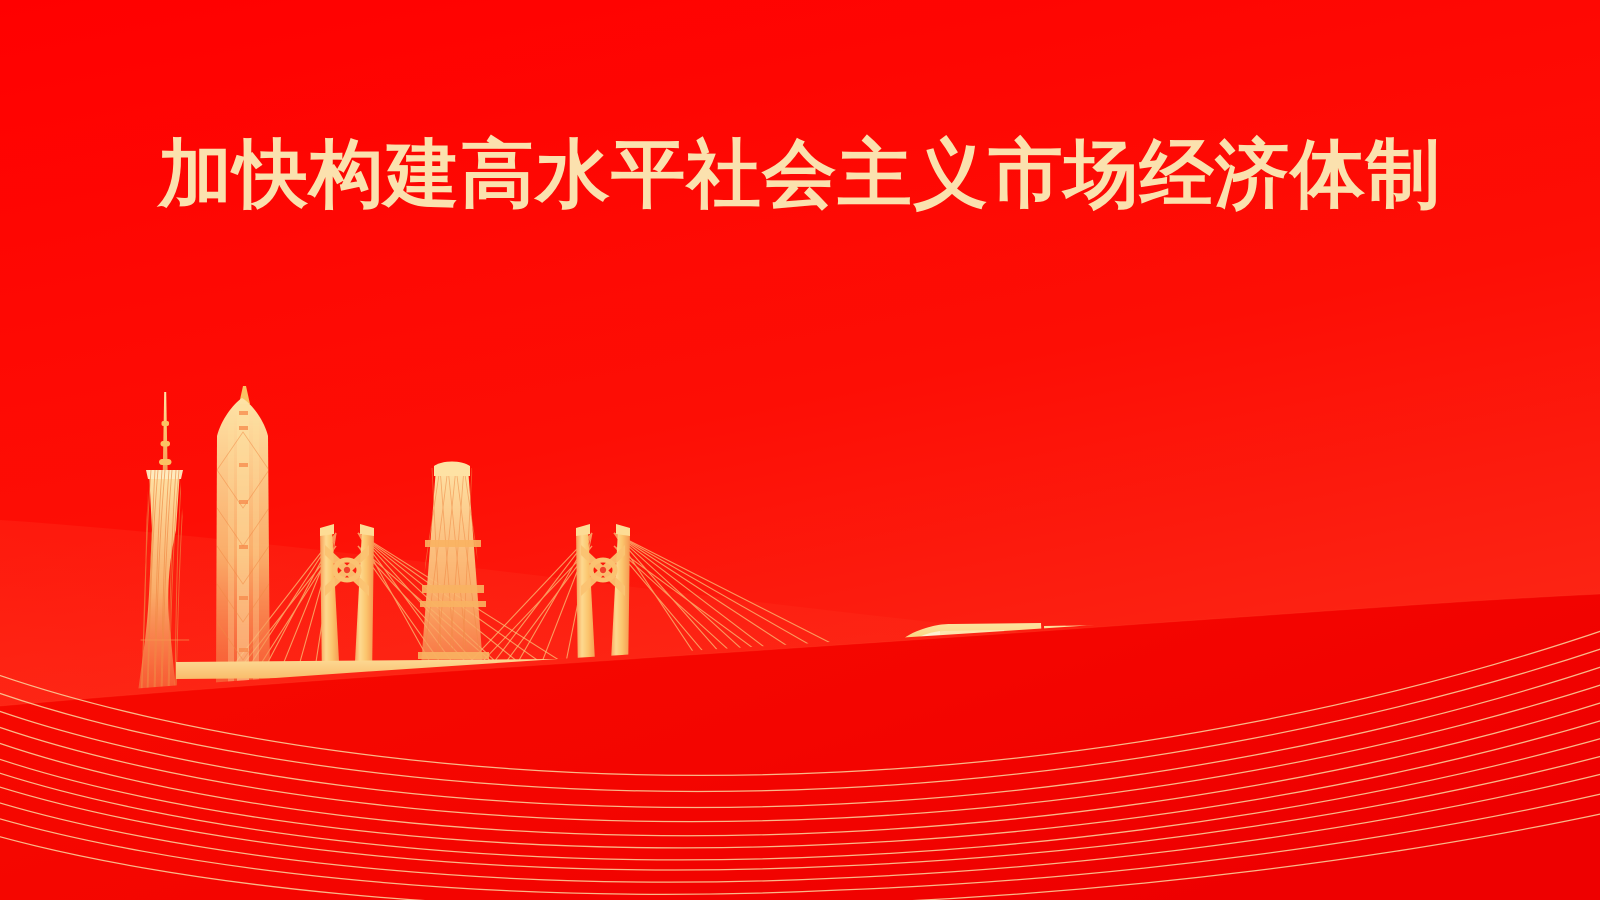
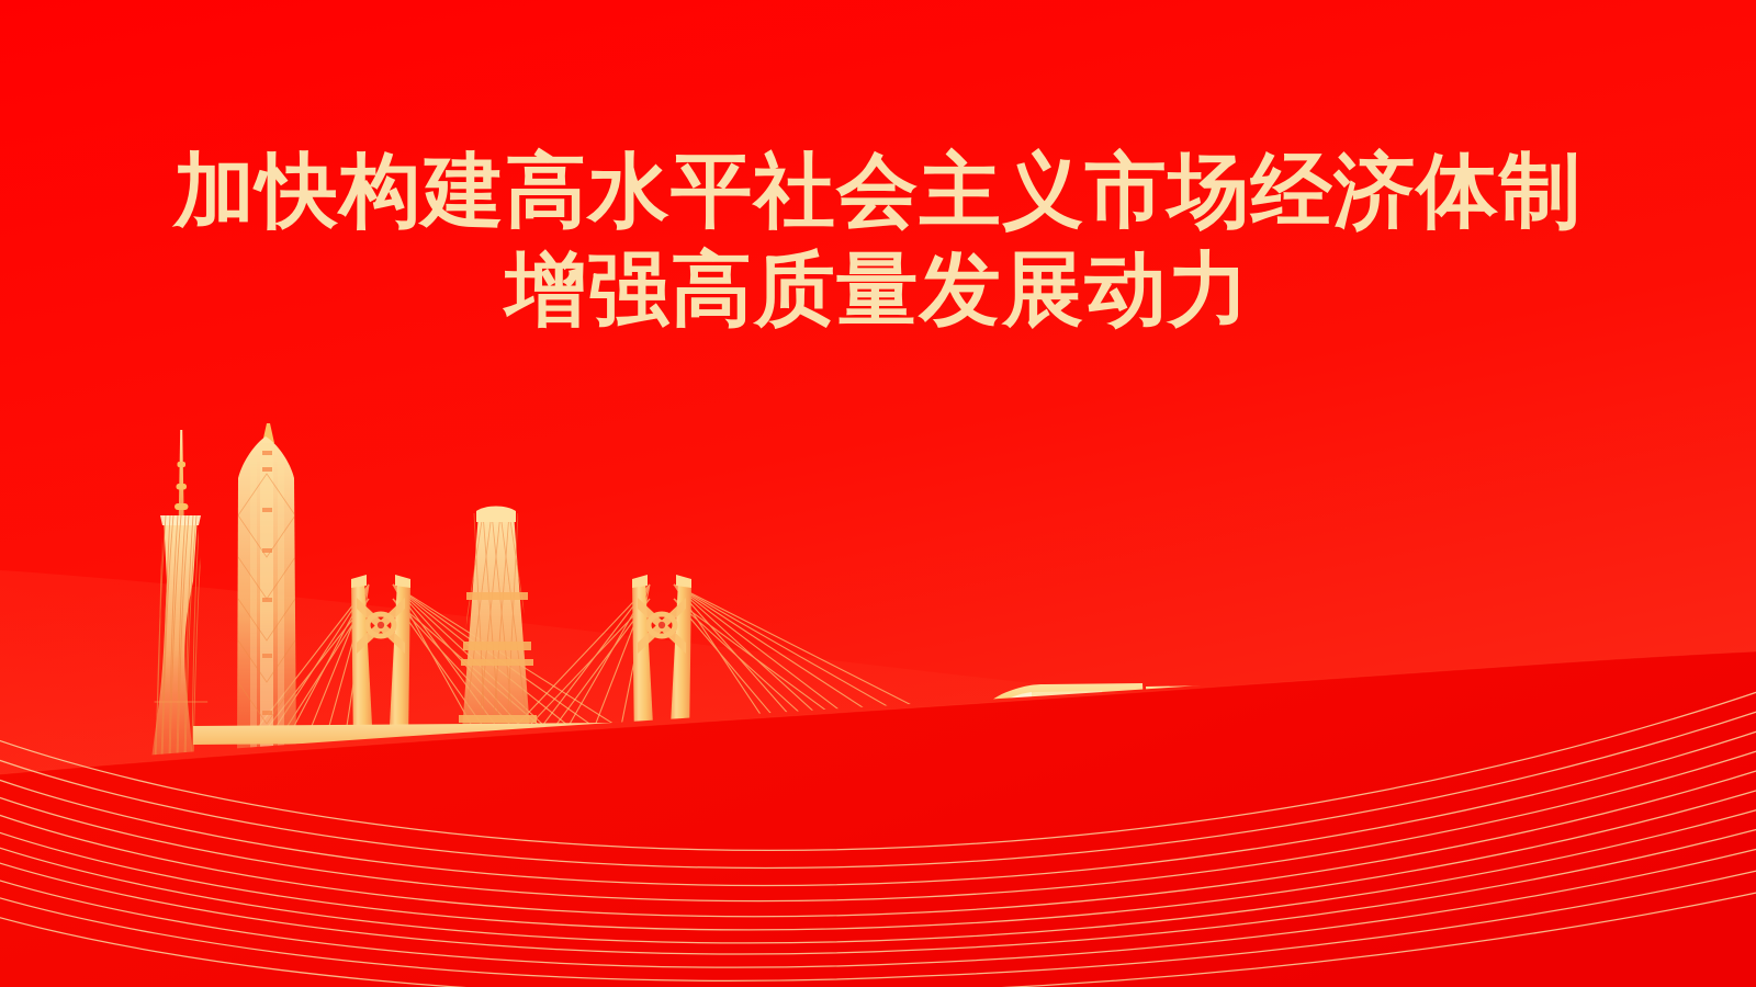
  加快构建高水平社会主义市场经济体制
+ 增强高质量发展动力
